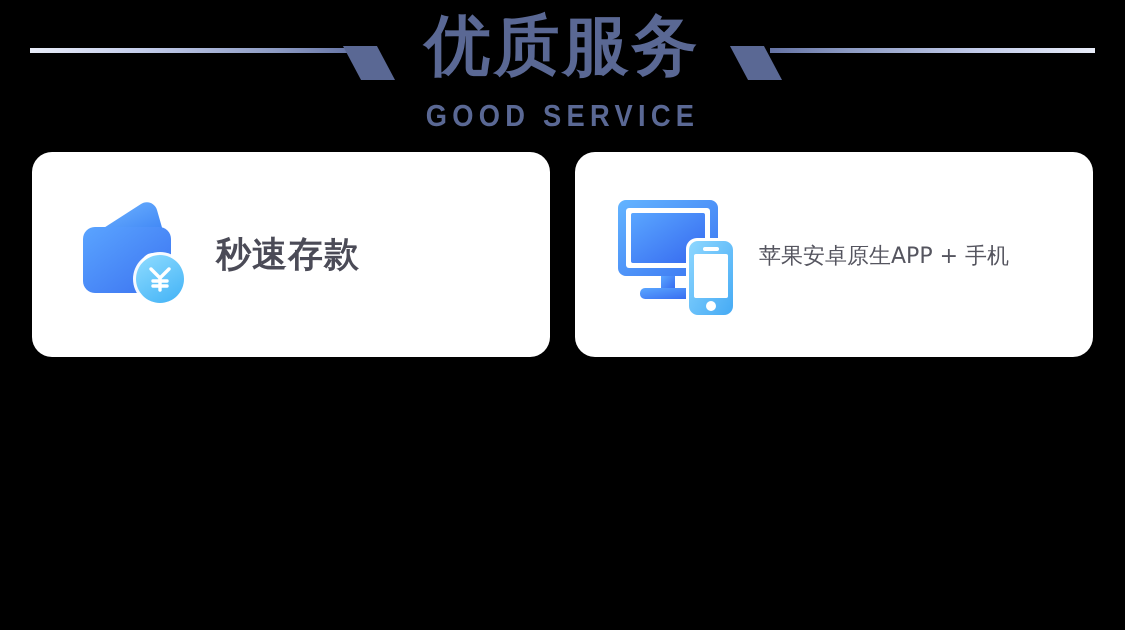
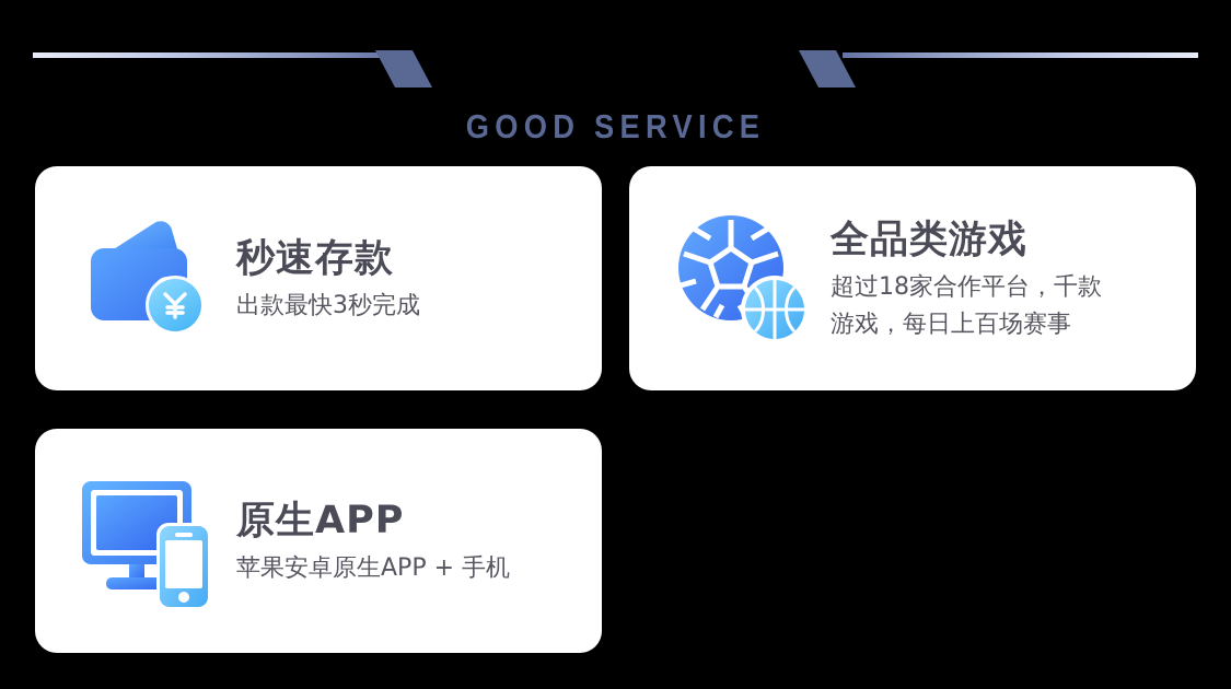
- 优质服务
  GOOD SERVICE
  秒速存款
+ 出款最快3秒完成
+ 全品类游戏
+ 超过18家合作平台，千款
+ 游戏，每日上百场赛事
+ 原生APP
  苹果安卓原生APP + 手机
